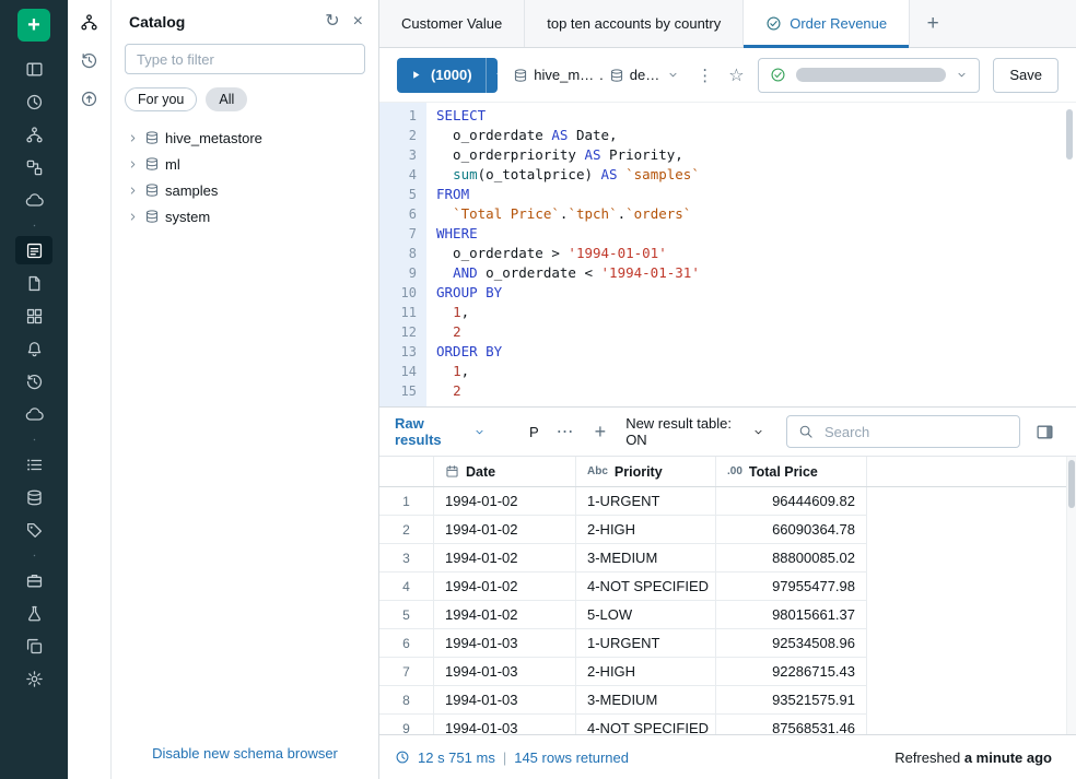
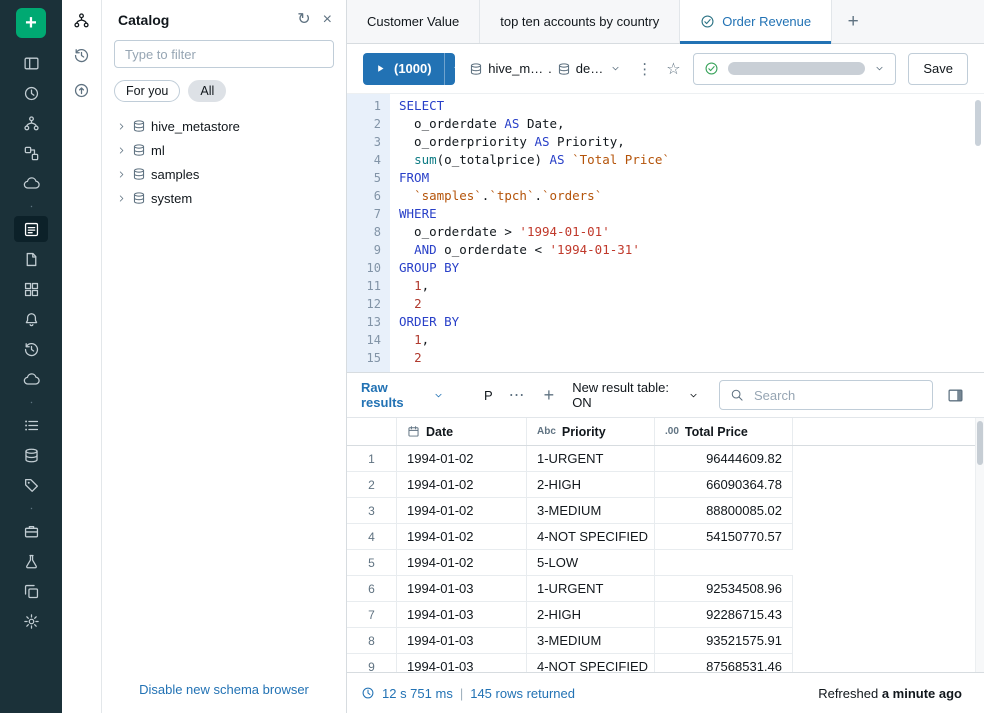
  +
  Catalog
  ↻
  ×
  Type to filter
  For you
  All
  hive_metastore
  ml
  samples
  system
  Disable new schema browser
  Customer Value
  top ten accounts by country
  Order Revenue
  +
  (1000)
  hive_m…
  .
  de…
  ⋮
  ☆
  Save
  1
  2
  3
  4
  5
  6
  7
  8
  9
  10
  11
  12
  13
  14
  15
  SELECT
  o_orderdate AS Date,
  o_orderpriority AS Priority,
- sum(o_totalprice) AS `samples`
+ sum(o_totalprice) AS `Total Price`
  FROM
- `Total Price`.`tpch`.`orders`
+ `samples`.`tpch`.`orders`
  WHERE
  o_orderdate > '1994-01-01'
  AND o_orderdate < '1994-01-31'
  GROUP BY
  1,
  2
  ORDER BY
  1,
  2
  Raw results
  P
  ⋯
  +
  New result table: ON
  Search
  Date
  Abc
  Priority
  .00
  Total Price
  1
  1994-01-02
  1-URGENT
  96444609.82
  2
  1994-01-02
  2-HIGH
  66090364.78
  3
  1994-01-02
  3-MEDIUM
  88800085.02
  4
  1994-01-02
  4-NOT SPECIFIED
- 97955477.98
+ 54150770.57
  5
  1994-01-02
  5-LOW
- 98015661.37
  6
  1994-01-03
  1-URGENT
  92534508.96
  7
  1994-01-03
  2-HIGH
  92286715.43
  8
  1994-01-03
  3-MEDIUM
  93521575.91
  9
  1994-01-03
  4-NOT SPECIFIED
  87568531.46
  12 s 751 ms
  |
  145 rows returned
  Refreshed a minute ago
